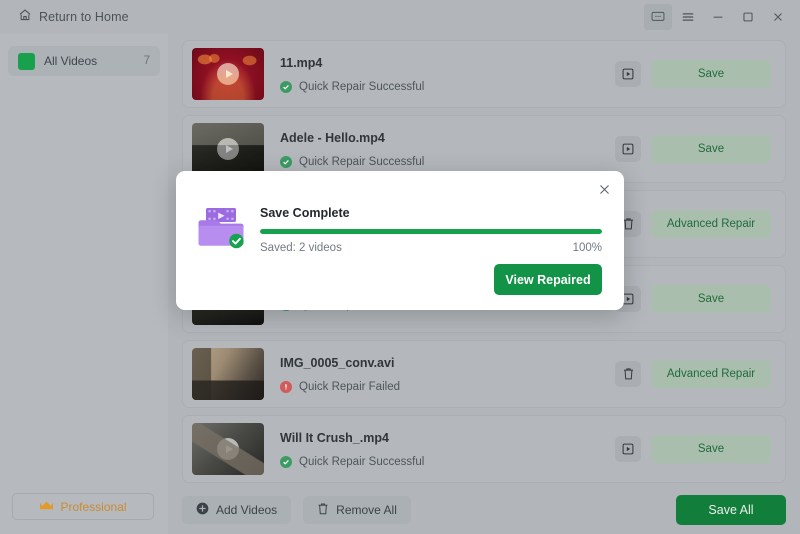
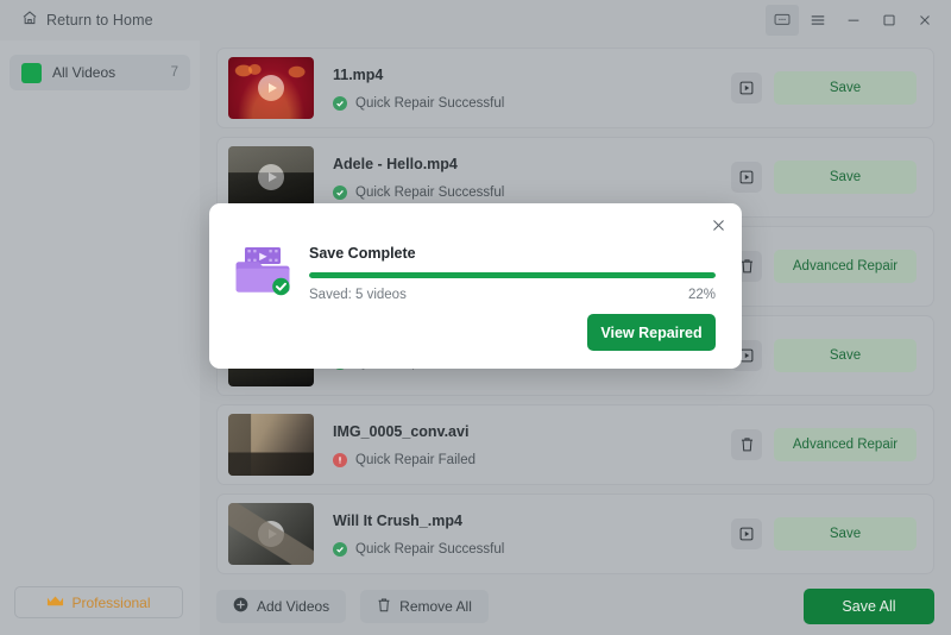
  Return to Home
  All Videos
  7
  Professional
  11.mp4
  Quick Repair Successful
  Save
  Adele - Hello.mp4
  Quick Repair Successful
  Save
  Advanced Repair
  Save
  IMG_0005_conv.avi
  Quick Repair Failed
  Advanced Repair
  Will It Crush_.mp4
  Quick Repair Successful
  Save
  Add Videos
  Remove All
  Save All
  Save Complete
- Saved: 2 videos
+ Saved: 5 videos
- 100%
+ 22%
  View Repaired
